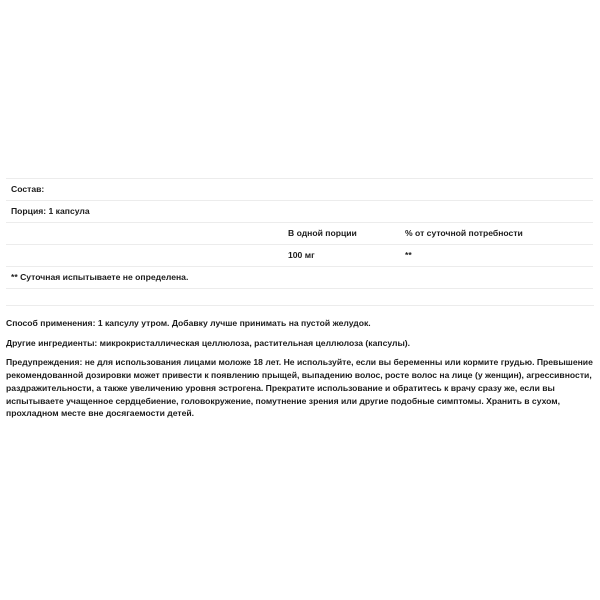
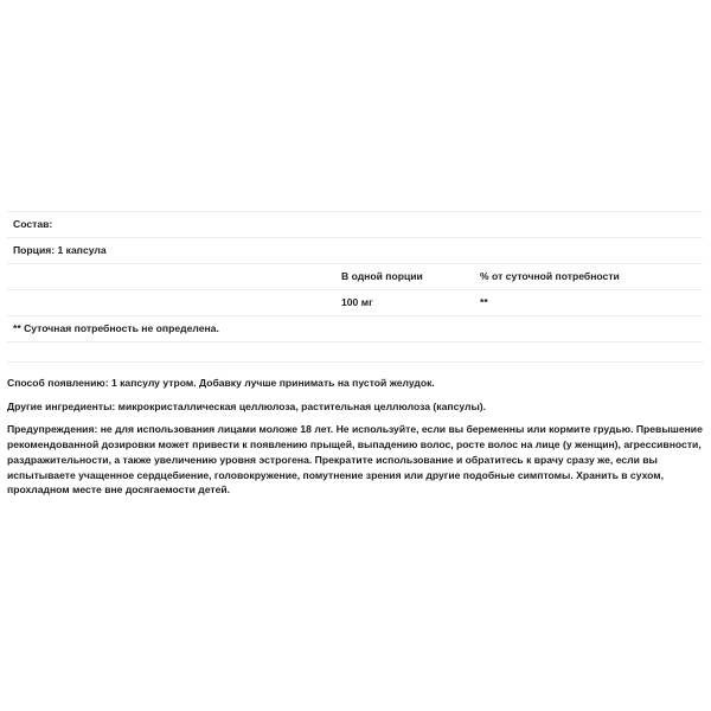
  Состав:
  Порция: 1 капсула
  В одной порции
  % от суточной потребности
  100 мг
  **
- ** Суточная испытываете не определена.
+ ** Суточная потребность не определена.
- Способ применения: 1 капсулу утром. Добавку лучше принимать на пустой желудок.
+ Способ появлению: 1 капсулу утром. Добавку лучше принимать на пустой желудок.
  Другие ингредиенты: микрокристаллическая целлюлоза, растительная целлюлоза (капсулы).
  Предупреждения: не для использования лицами моложе 18 лет. Не используйте, если вы беременны или кормите грудью. Превышение рекомендованной дозировки может привести к появлению прыщей, выпадению волос, росте волос на лице (у женщин), агрессивности, раздражительности, а также увеличению уровня эстрогена. Прекратите использование и обратитесь к врачу сразу же, если вы испытываете учащенное сердцебиение, головокружение, помутнение зрения или другие подобные симптомы. Хранить в сухом, прохладном месте вне досягаемости детей.
